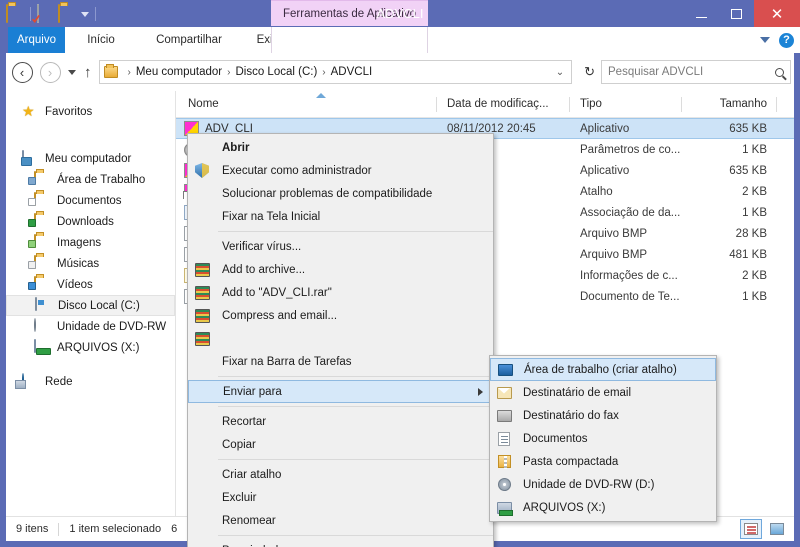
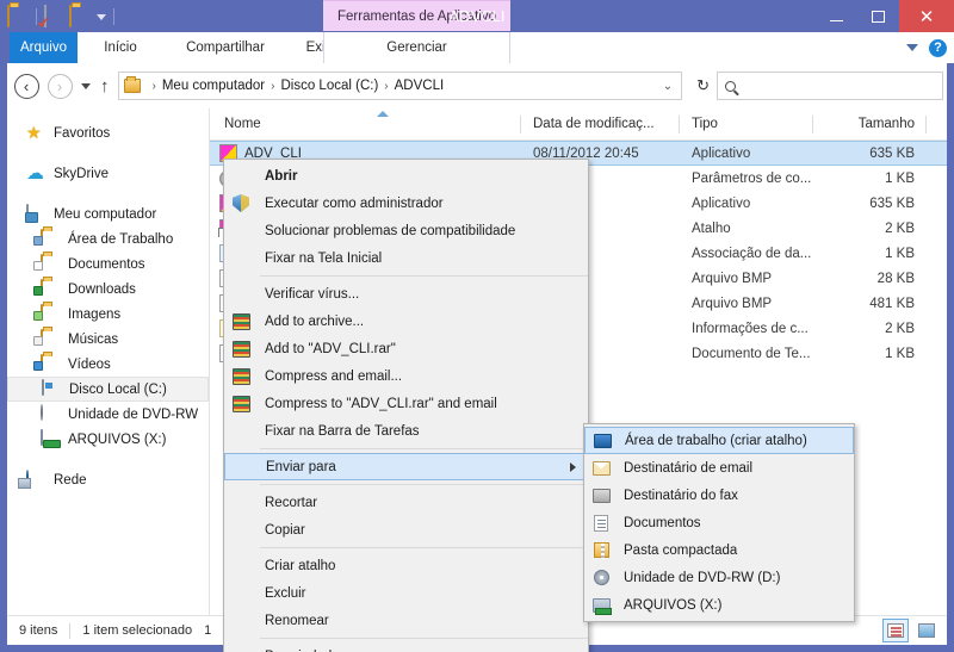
  Ferramentas de Aplicativo
  ADVCLI
  ✕
  Arquivo
  Início
  Compartilhar
+ Gerenciar
  ?
  ‹
  ›
  ↑
  ›
  Meu computador
  ›
  Disco Local (C:)
  ›
  ADVCLI
  ⌄
  ↻
- Pesquisar ADVCLI
  ★
  Favoritos
+ ☁
+ SkyDrive
  Meu computador
  Área de Trabalho
  Documentos
  Downloads
  Imagens
  Músicas
  Vídeos
  Disco Local (C:)
  Unidade de DVD-RW
  ARQUIVOS (X:)
  Rede
  Nome
  Data de modificaç...
  Tipo
  Tamanho
  ADV_CLI
  08/11/2012 20:45
  Aplicativo
  635 KB
  Parâmetros de co...
  1 KB
  Aplicativo
  635 KB
  Atalho
  2 KB
  Associação de da...
  1 KB
  Arquivo BMP
  28 KB
  Arquivo BMP
  481 KB
  Informações de c...
  2 KB
  Documento de Te...
  1 KB
  9 itens
  1 item selecionado
- 6
+ 1
  Abrir
  Executar como administrador
  Solucionar problemas de compatibilidade
  Fixar na Tela Inicial
  Verificar vírus...
  Add to archive...
  Add to "ADV_CLI.rar"
  Compress and email...
+ Compress to "ADV_CLI.rar" and email
  Fixar na Barra de Tarefas
  Enviar para
  Recortar
  Copiar
  Criar atalho
  Excluir
  Renomear
  Área de trabalho (criar atalho)
  Destinatário de email
  Destinatário do fax
  Documentos
  Pasta compactada
  Unidade de DVD-RW (D:)
  ARQUIVOS (X:)
